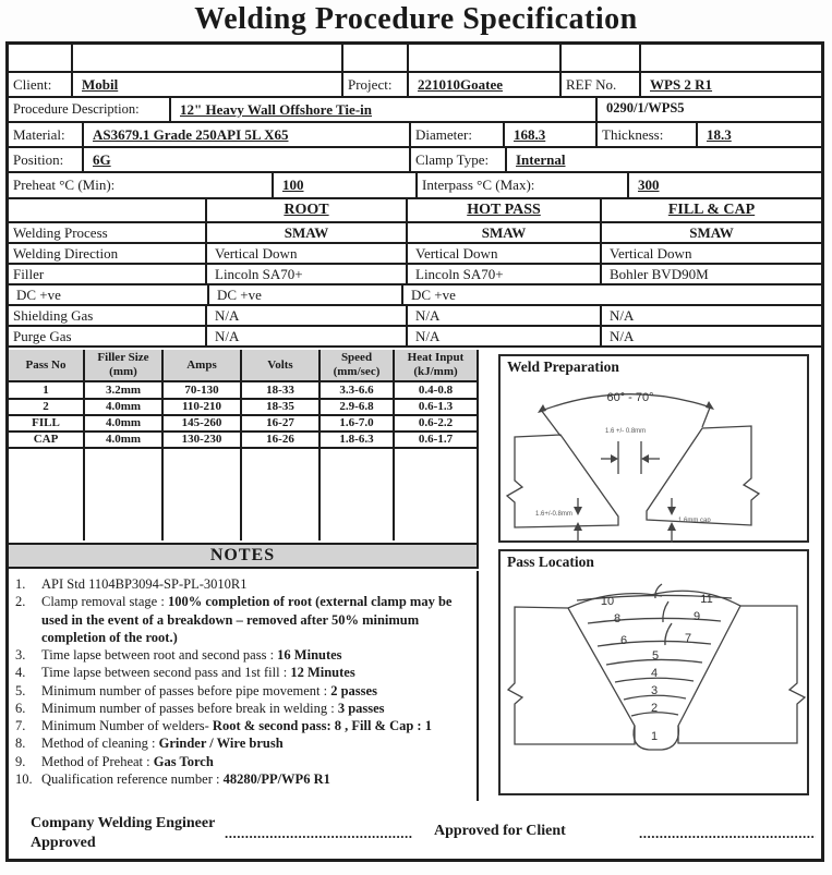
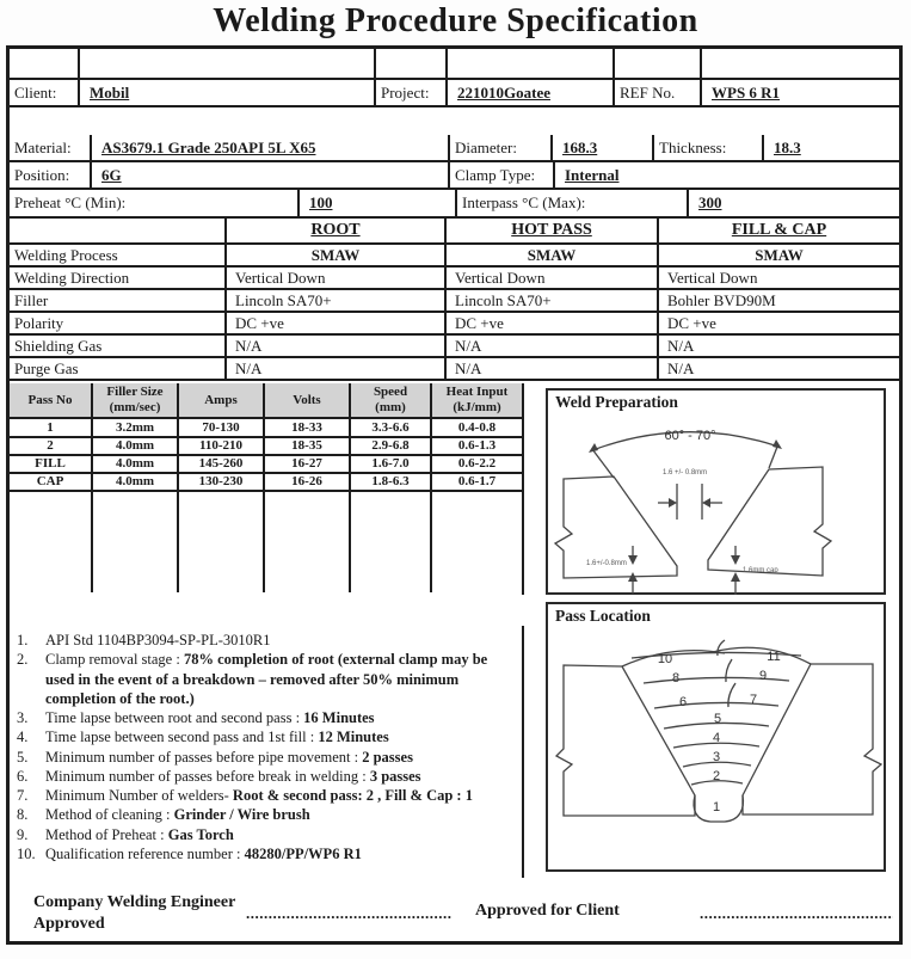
  Welding Procedure Specification
  Client:
  Mobil
  Project:
  221010Goatee
  REF No.
- WPS 2 R1
+ WPS 6 R1
- Procedure Description:
- 12" Heavy Wall Offshore Tie-in
- 0290/1/WPS5
  Material:
  AS3679.1 Grade 250API 5L X65
  Diameter:
  168.3
  Thickness:
  18.3
  Position:
  6G
  Clamp Type:
  Internal
  Preheat °C (Min):
  100
  Interpass °C (Max):
  300
  ROOT
  HOT PASS
  FILL & CAP
  Welding Process
  SMAW
  SMAW
  SMAW
  Welding Direction
  Vertical Down
  Vertical Down
  Vertical Down
  Filler
  Lincoln SA70+
  Lincoln SA70+
  Bohler BVD90M
+ Polarity
  DC +ve
  DC +ve
  DC +ve
  Shielding Gas
  N/A
  N/A
  N/A
  Purge Gas
  N/A
  N/A
  N/A
  Pass No
  Filler Size
- (mm)
+ (mm/sec)
  Amps
  Volts
  Speed
- (mm/sec)
+ (mm)
  Heat Input
  (kJ/mm)
  1
  3.2mm
  70-130
  18-33
  3.3-6.6
  0.4-0.8
  2
  4.0mm
  110-210
  18-35
  2.9-6.8
  0.6-1.3
  FILL
  4.0mm
  145-260
  16-27
  1.6-7.0
  0.6-2.2
  CAP
  4.0mm
  130-230
  16-26
  1.8-6.3
  0.6-1.7
  Weld Preparation
  60° - 70°
- NOTES
  1.
  API Std 1104BP3094-SP-PL-3010R1
  2.
- Clamp removal stage : 100% completion of root (external clamp may be used in the event of a breakdown – removed after 50% minimum completion of the root.)
+ Clamp removal stage : 78% completion of root (external clamp may be used in the event of a breakdown – removed after 50% minimum completion of the root.)
  3.
  Time lapse between root and second pass : 16 Minutes
  4.
  Time lapse between second pass and 1st fill : 12 Minutes
  5.
  Minimum number of passes before pipe movement : 2 passes
  6.
  Minimum number of passes before break in welding : 3 passes
  7.
- Minimum Number of welders- Root & second pass: 8 , Fill & Cap : 1
+ Minimum Number of welders- Root & second pass: 2 , Fill & Cap : 1
  8.
  Method of cleaning : Grinder / Wire brush
  9.
  Method of Preheat : Gas Torch
  10.
  Qualification reference number : 48280/PP/WP6 R1
  Pass Location
  1
  2
  3
  4
  5
  6
  7
  8
  9
  10
  11
  Company Welding Engineer Approved
  ..............................................
  Approved for Client
  ...........................................
